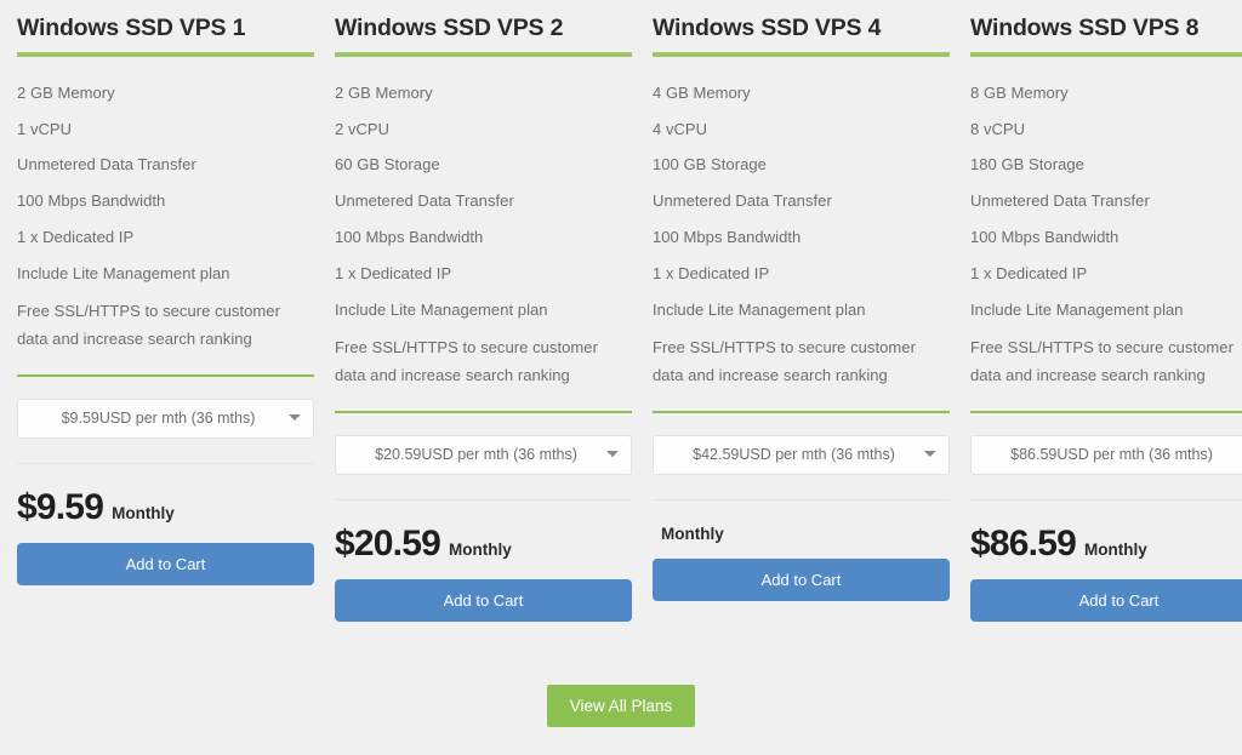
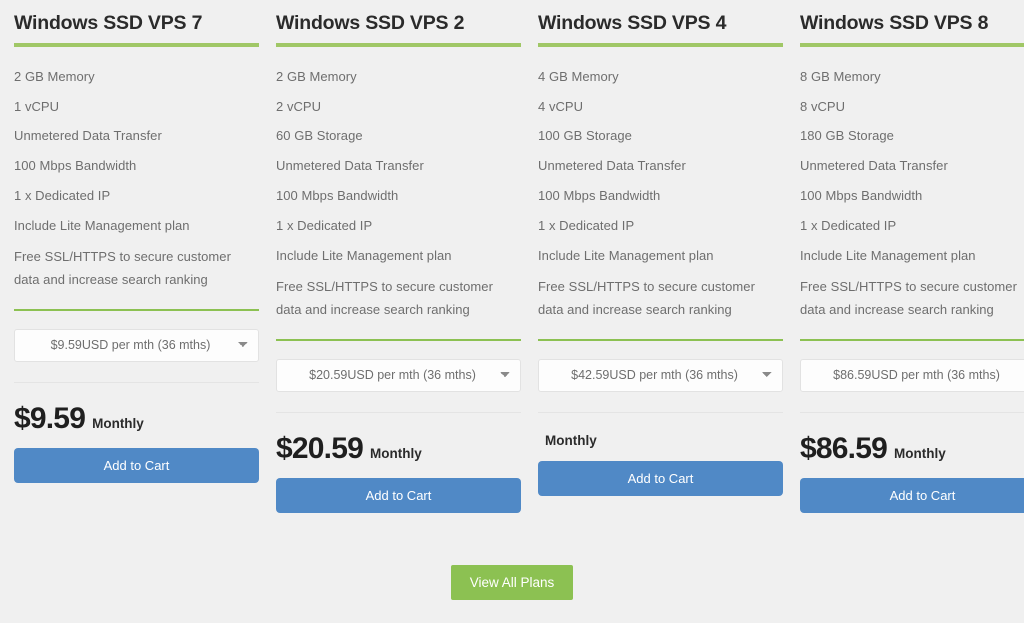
- Windows SSD VPS 1
+ Windows SSD VPS 7
  2 GB Memory
  1 vCPU
  Unmetered Data Transfer
  100 Mbps Bandwidth
  1 x Dedicated IP
  Include Lite Management plan
  Free SSL/HTTPS to secure customer data and increase search ranking
  $9.59USD per mth (36 mths)
  $9.59
  Monthly
  Add to Cart
  Windows SSD VPS 2
  2 GB Memory
  2 vCPU
  60 GB Storage
  Unmetered Data Transfer
  100 Mbps Bandwidth
  1 x Dedicated IP
  Include Lite Management plan
  Free SSL/HTTPS to secure customer data and increase search ranking
  $20.59USD per mth (36 mths)
  $20.59
  Monthly
  Add to Cart
  Windows SSD VPS 4
  4 GB Memory
  4 vCPU
  100 GB Storage
  Unmetered Data Transfer
  100 Mbps Bandwidth
  1 x Dedicated IP
  Include Lite Management plan
  Free SSL/HTTPS to secure customer data and increase search ranking
  $42.59USD per mth (36 mths)
  Monthly
  Add to Cart
  Windows SSD VPS 8
  8 GB Memory
  8 vCPU
  180 GB Storage
  Unmetered Data Transfer
  100 Mbps Bandwidth
  1 x Dedicated IP
  Include Lite Management plan
  Free SSL/HTTPS to secure customer data and increase search ranking
  $86.59USD per mth (36 mths)
  $86.59
  Monthly
  Add to Cart
  View All Plans
